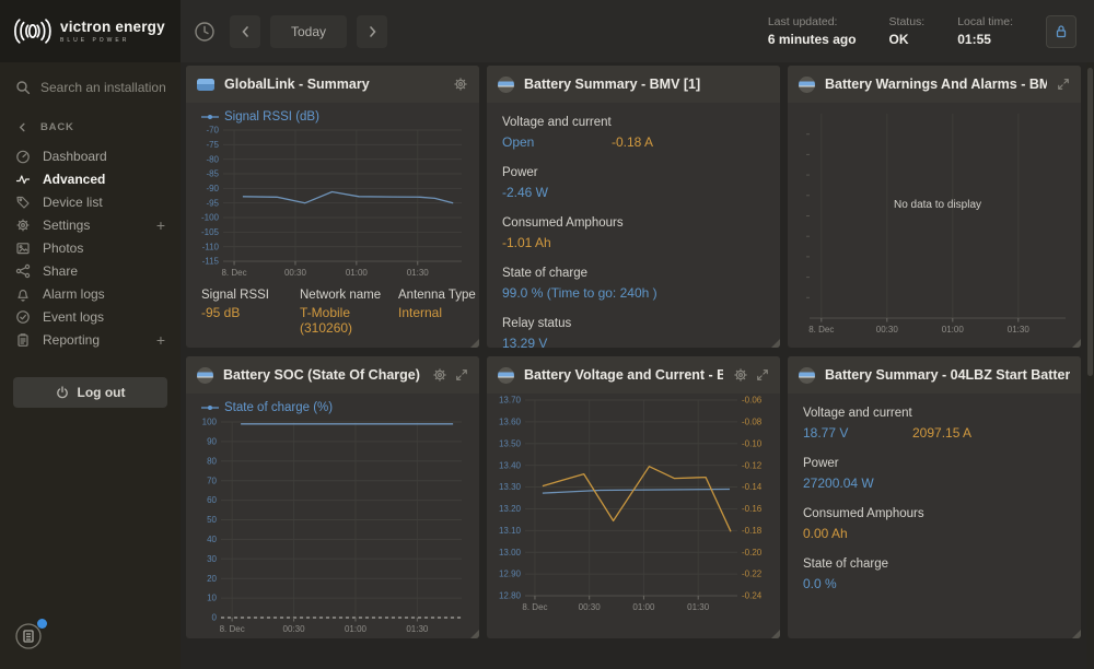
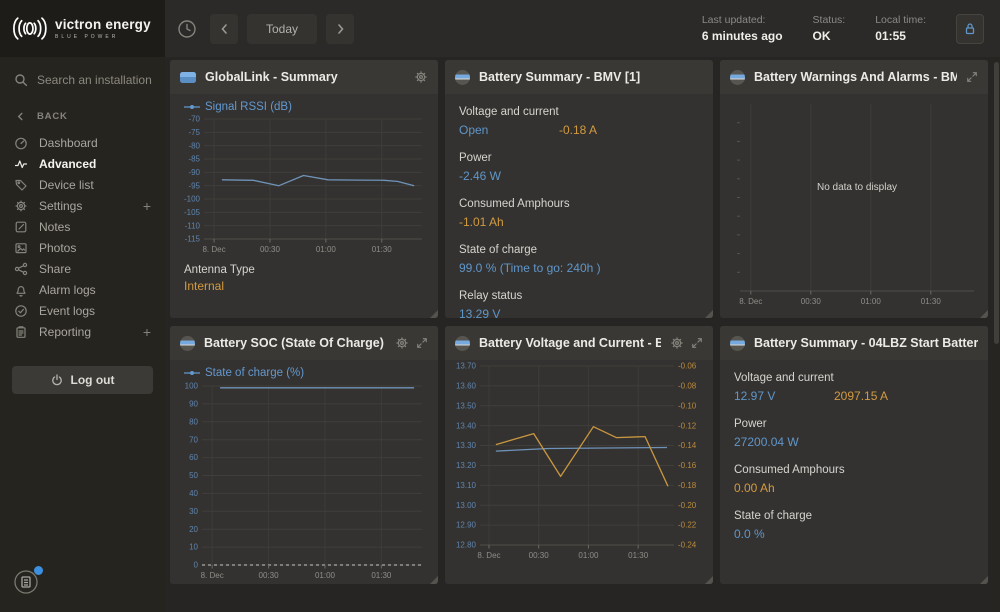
  victron energy
  Search an installation
  BACK
  Dashboard
  Advanced
  Device list
  Settings
  +
+ Notes
  Photos
  Share
  Alarm logs
  Event logs
  Reporting
  +
  Log out
  Today
  Last updated:
  6 minutes ago
  Status:
  OK
  Local time:
  01:55
  GlobalLink - Summary
  Signal RSSI (dB)
  -70
  -75
  -80
  -85
  -90
  -95
  -100
  -105
  -110
  -115
  8. Dec
  00:30
  01:00
  01:30
- Signal RSSI
- -95 dB
- Network name
- T-Mobile (310260)
  Antenna Type
  Internal
  Battery Summary - BMV [1]
  Voltage and current
  Open -0.18 A
  Power
  -2.46 W
  Consumed Amphours
  -1.01 Ah
  State of charge
  99.0 % (Time to go: 240h )
  Relay status
  13.29 V
  Battery Warnings And Alarms - BM
  8. Dec
  00:30
  01:00
  01:30
  No data to display
  Battery SOC (State Of Charge)
  State of charge (%)
  100
  90
  80
  70
  60
  50
  40
  30
  20
  10
  0
  8. Dec
  00:30
  01:00
  01:30
  Battery Voltage and Current - B
  13.70
  13.60
  13.50
  13.40
  13.30
  13.20
  13.10
  13.00
  12.90
  12.80
  -0.06
  -0.08
  -0.10
  -0.12
  -0.14
  -0.16
  -0.18
  -0.20
  -0.22
  -0.24
  8. Dec
  00:30
  01:00
  01:30
  Battery Summary - 04LBZ Start Batter
  Voltage and current
- 18.77 V 2097.15 A
+ 12.97 V 2097.15 A
  Power
  27200.04 W
  Consumed Amphours
  0.00 Ah
  State of charge
  0.0 %
